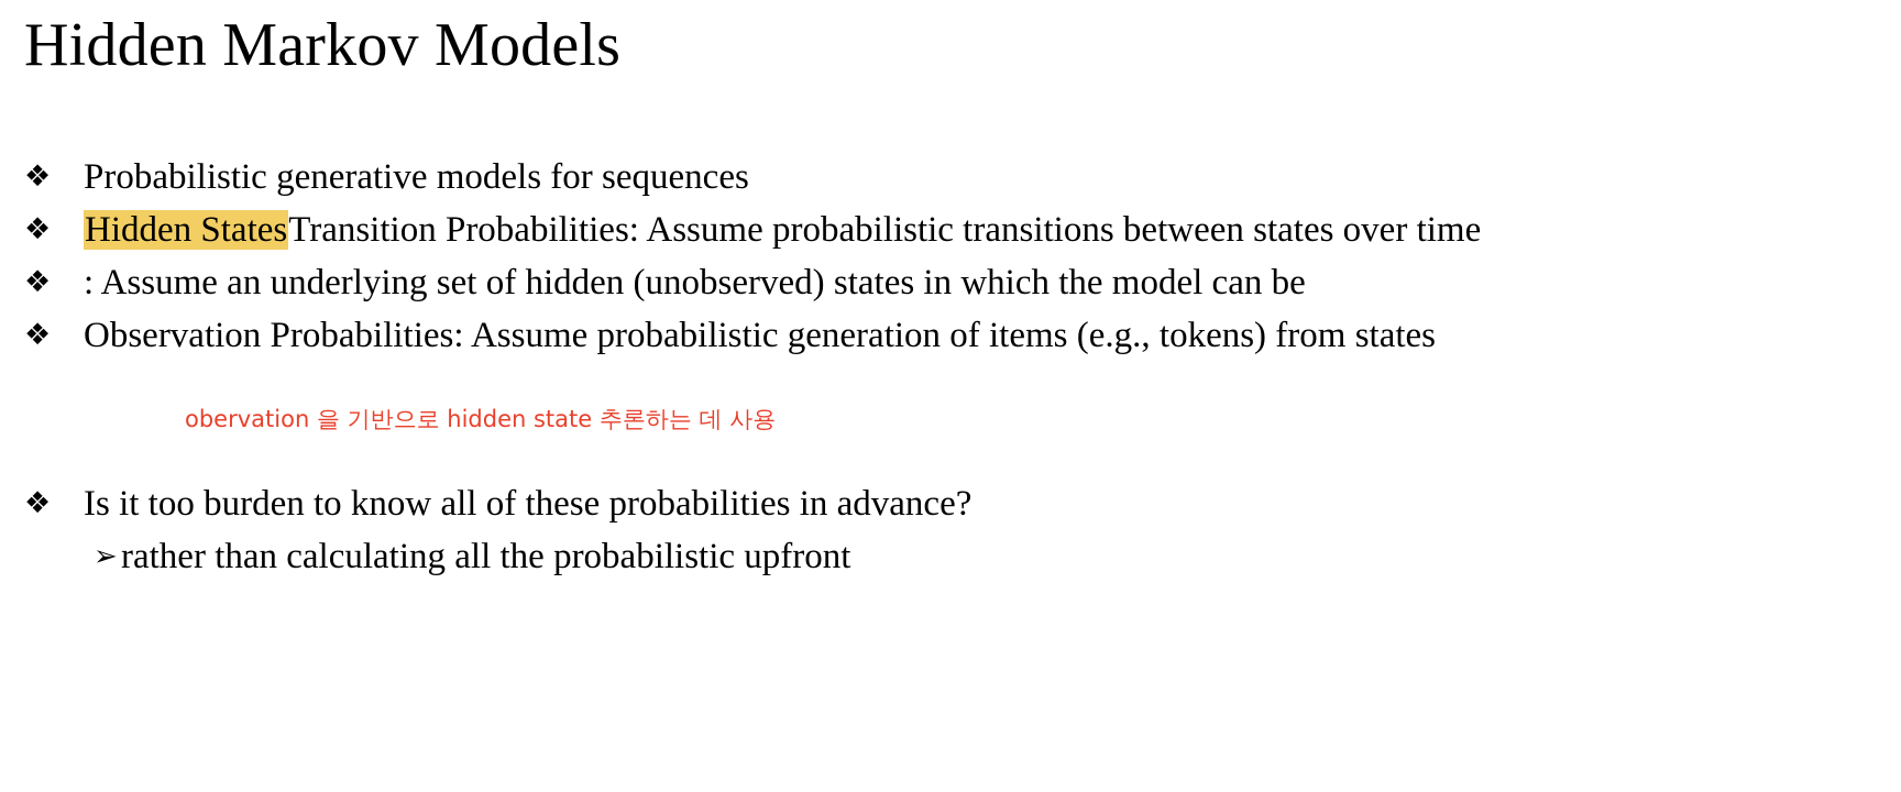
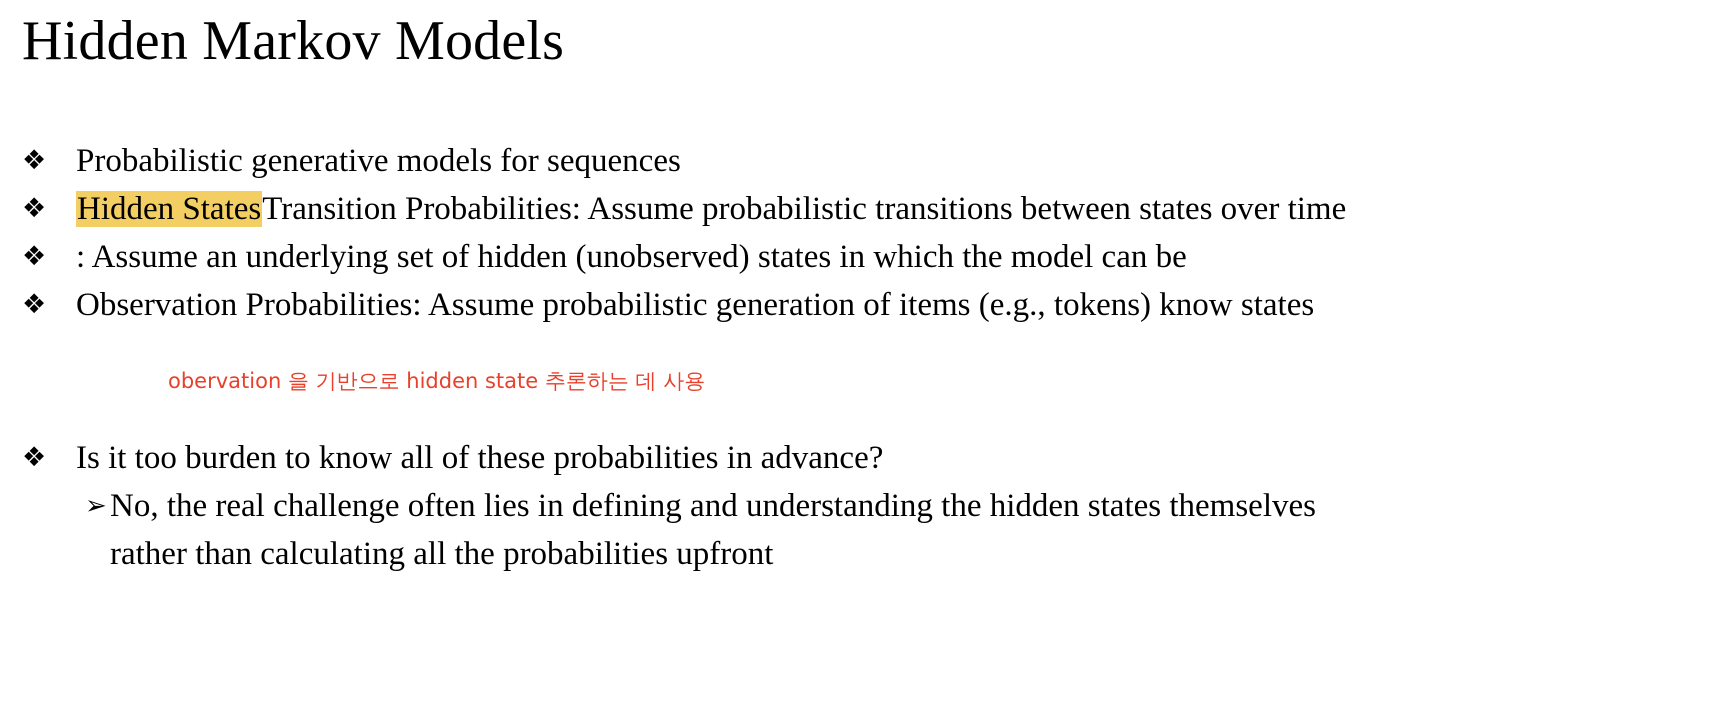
  Hidden Markov Models
  ❖
  Probabilistic generative models for sequences
  ❖
  Hidden StatesTransition Probabilities: Assume probabilistic transitions between states over time
  ❖
  : Assume an underlying set of hidden (unobserved) states in which the model can be
  ❖
- Observation Probabilities: Assume probabilistic generation of items (e.g., tokens) from states
+ Observation Probabilities: Assume probabilistic generation of items (e.g., tokens) know states
  obervation 을 기반으로 hidden state 추론하는 데 사용
  ❖
  Is it too burden to know all of these probabilities in advance?
  ➢
+ No, the real challenge often lies in defining and understanding the hidden states themselves
- rather than calculating all the probabilistic upfront
+ rather than calculating all the probabilities upfront
